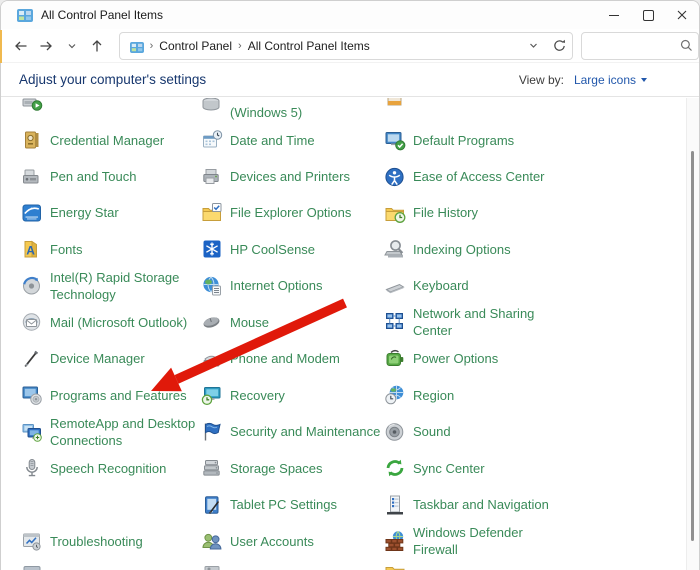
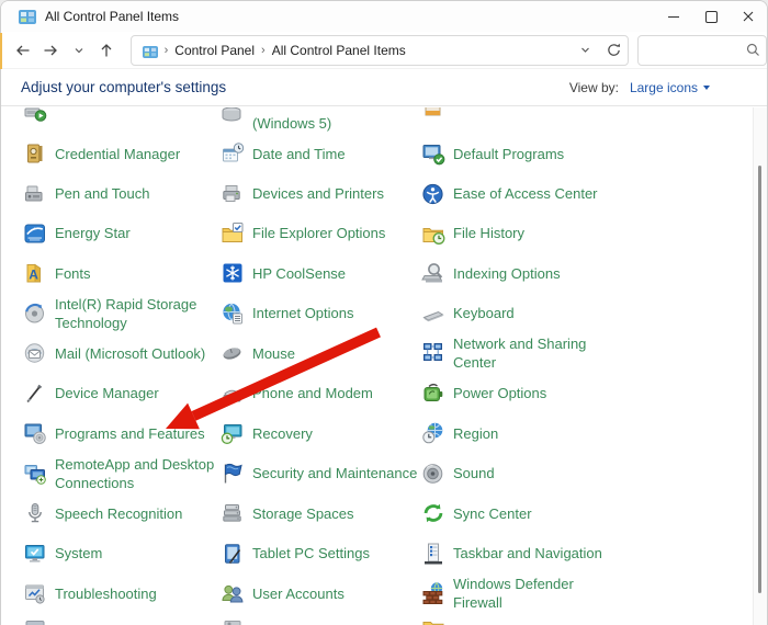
  All Control Panel Items
  ›
  Control Panel
  ›
  All Control Panel Items
  Adjust your computer's settings
  View by:
  Large icons
  (Windows 5)
  Credential Manager
  Date and Time
  Default Programs
  Pen and Touch
  Devices and Printers
  Ease of Access Center
  Energy Star
  File Explorer Options
  File History
  A
  Fonts
  HP CoolSense
  Indexing Options
  Intel(R) Rapid Storage Technology
  Internet Options
  Keyboard
  Mail (Microsoft Outlook)
  Mouse
  Network and Sharing Center
  Device Manager
  Phone and Modem
  Power Options
  Programs and Features
  Recovery
  Region
  RemoteApp and Desktop Connections
  Security and Maintenance
  Sound
  Speech Recognition
  Storage Spaces
  Sync Center
+ System
  Tablet PC Settings
  Taskbar and Navigation
  Troubleshooting
  User Accounts
  Windows Defender Firewall
